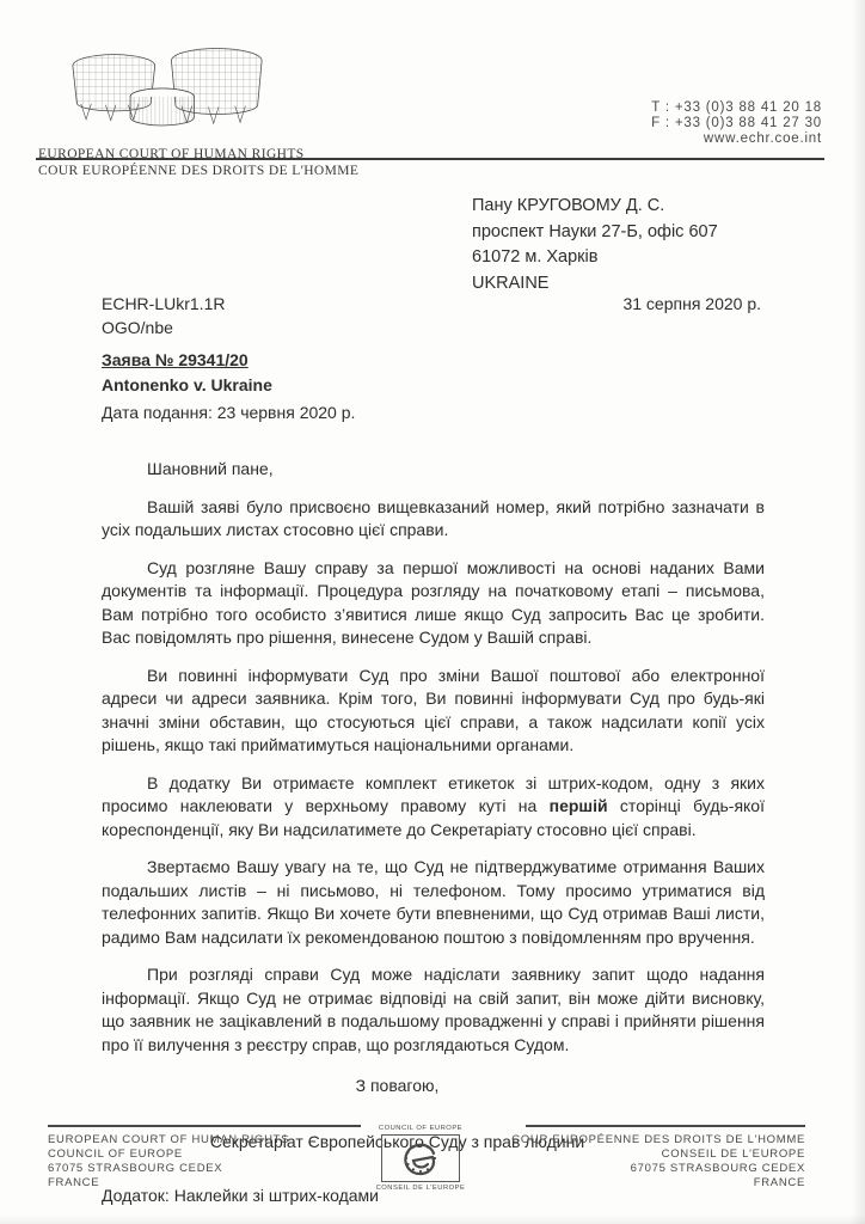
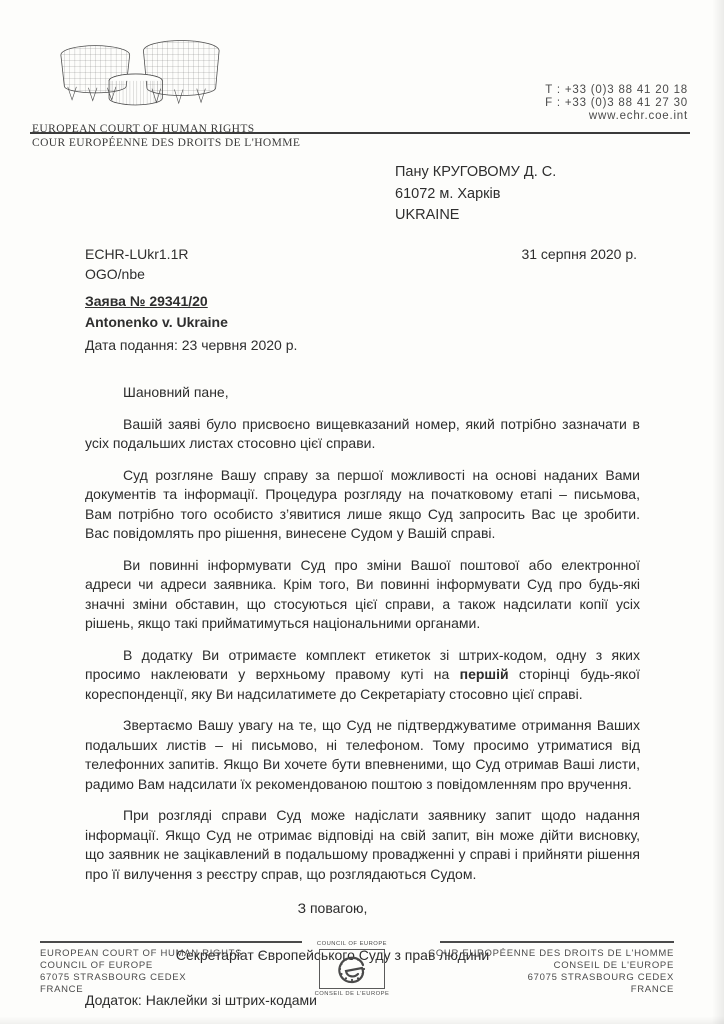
  EUROPEAN COURT OF HUMAN RIGHTS
  COUR EUROPÉENNE DES DROITS DE L'HOMME
  T : +33 (0)3 88 41 20 18
  F : +33 (0)3 88 41 27 30
  www.echr.coe.int
  Пану КРУГОВОМУ Д. С.
- проспект Науки 27-Б, офіс 607
  61072 м. Харків
  UKRAINE
  31 серпня 2020 р.
  ECHR-LUkr1.1R
  OGO/nbe
  Заява № 29341/20
  Antonenko v. Ukraine
  Дата подання: 23 червня 2020 р.
  Шановний пане,
  Вашій заяві було присвоєно вищевказаний номер, який потрібно зазначати в усіх подальших листах стосовно цієї справи.
  Суд розгляне Вашу справу за першої можливості на основі наданих Вами документів та інформації. Процедура розгляду на початковому етапі – письмова, Вам потрібно того особисто з’явитися лише якщо Суд запросить Вас це зробити. Вас повідомлять про рішення, винесене Судом у Вашій справі.
  Ви повинні інформувати Суд про зміни Вашої поштової або електронної адреси чи адреси заявника. Крім того, Ви повинні інформувати Суд про будь-які значні зміни обставин, що стосуються цієї справи, а також надсилати копії усіх рішень, якщо такі прийматимуться національними органами.
  В додатку Ви отримаєте комплект етикеток зі штрих-кодом, одну з яких просимо наклеювати у верхньому правому куті на першій сторінці будь-якої кореспонденції, яку Ви надсилатимете до Секретаріату стосовно цієї справі.
  Звертаємо Вашу увагу на те, що Суд не підтверджуватиме отримання Ваших подальших листів – ні письмово, ні телефоном. Тому просимо утриматися від телефонних запитів. Якщо Ви хочете бути впевненими, що Суд отримав Ваші листи, радимо Вам надсилати їх рекомендованою поштою з повідомленням про вручення.
  При розгляді справи Суд може надіслати заявнику запит щодо надання інформації. Якщо Суд не отримає відповіді на свій запит, він може дійти висновку, що заявник не зацікавлений в подальшому провадженні у справі і прийняти рішення про її вилучення з реєстру справ, що розглядаються Судом.
  З повагою,
  Секретаріат Європейського Суду з прав людини
  Додаток: Наклейки зі штрих-кодами
  EUROPEAN COURT OF HUMAN RIGHTS
  COUNCIL OF EUROPE
  67075 STRASBOURG CEDEX
  FRANCE
  COUR EUROPÉENNE DES DROITS DE L'HOMME
  CONSEIL DE L'EUROPE
  67075 STRASBOURG CEDEX
  FRANCE
